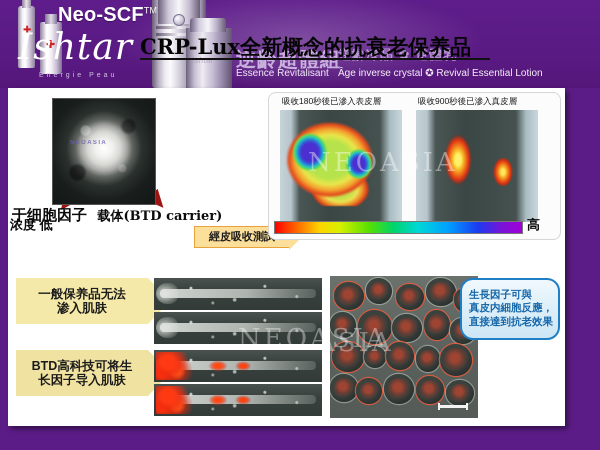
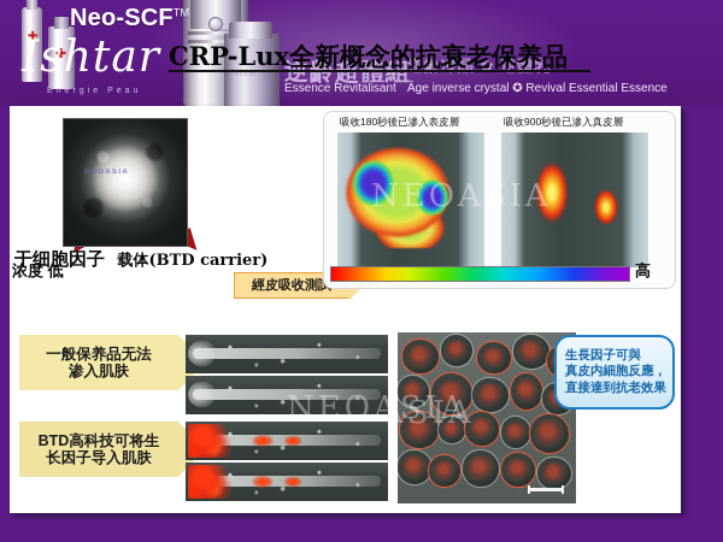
  ✚
  ✚
  Ishtar
  Neo-SCFTM
  Ishtar
  逆齡超體組
  Essence Revitalisant
  逆齡凍晶 ✿ 逆體乳
- Âge inverse crystal ✪ Revival Essential Lotion
+ Âge inverse crystal ✪ Revival Essential Essence
  CRP-Lux全新概念的抗衰老保养品
  干细胞因子 载体(BTD carrier)
  經皮吸收測
  吸收180秒後已滲入表皮層
  吸收900秒後已滲入真皮層
  NEOASIA
  浓度 低
  高
  一般保养品无法
  渗入肌肤
  BTD高科技可将生
  长因子导入肌肤
  NEOASIA
  SIA
  生長因子可與
  真皮内細胞反應，
  直接達到抗老效果
